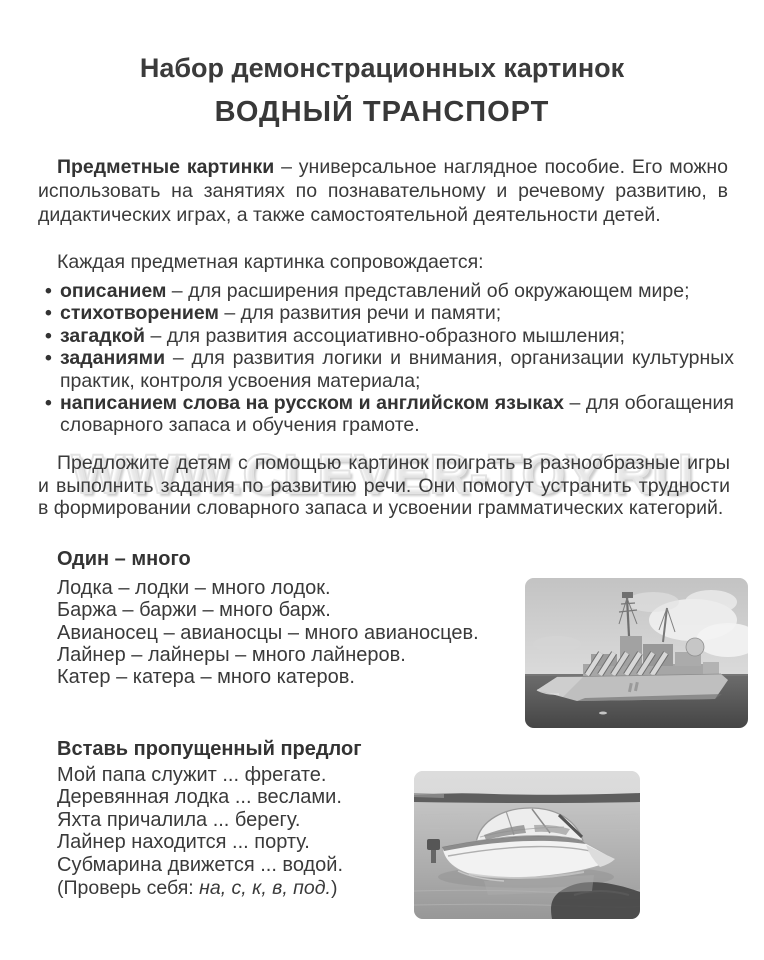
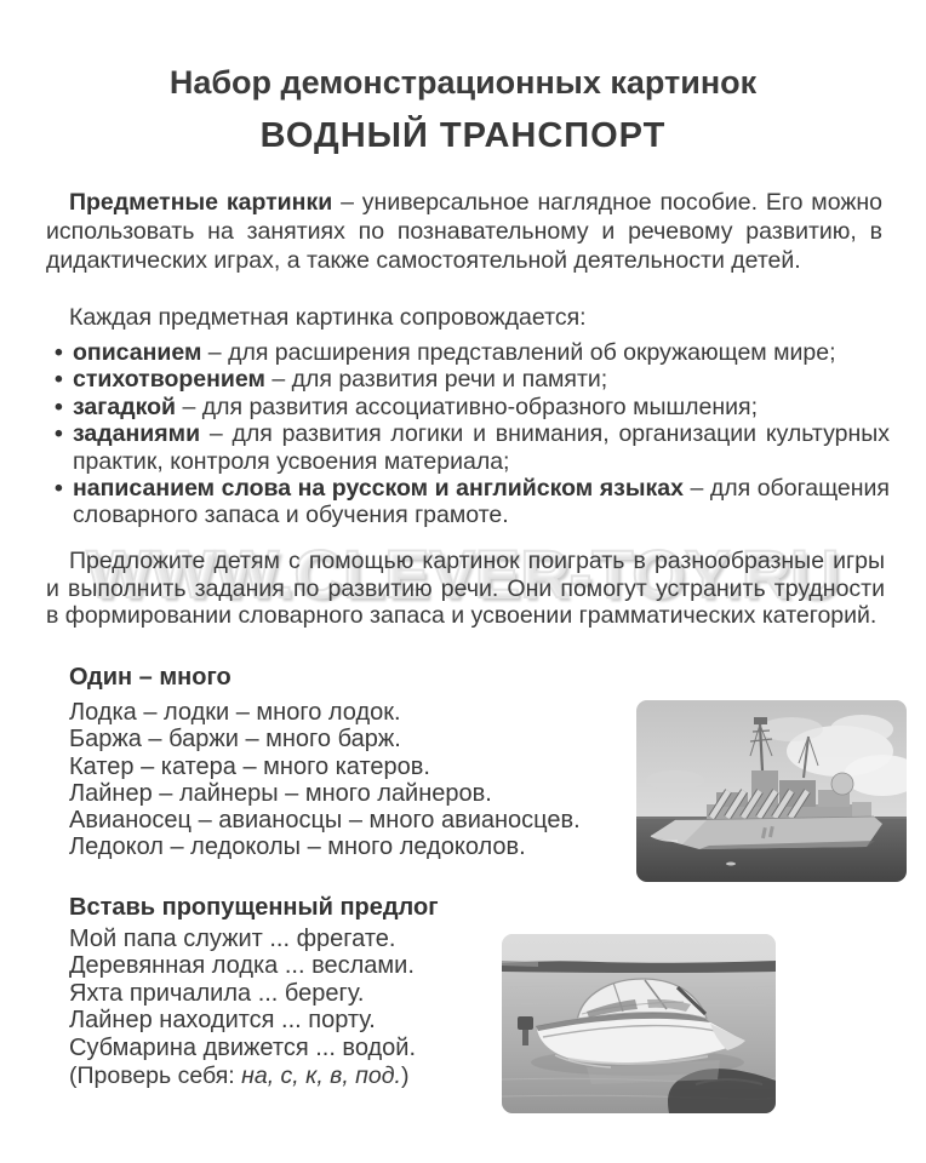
  Набор демонстрационных картинок
  ВОДНЫЙ ТРАНСПОРТ
  Предметные картинки – универсальное наглядное пособие. Его можно использовать на занятиях по познавательному и речевому развитию, в дидактических играх, а также самостоятельной деятельности детей.
  Каждая предметная картинка сопровождается:
  описанием – для расширения представлений об окружающем мире;
  стихотворением – для развития речи и памяти;
  загадкой – для развития ассоциативно-образного мышления;
  заданиями – для развития логики и внимания, организации культурных практик, контроля усвоения материала;
  написанием слова на русском и английском языках – для обогащения словарного запаса и обучения грамоте.
  WWW.CLEVER-TOY.RU
  Предложите детям с помощью картинок поиграть в разнообразные игры и выполнить задания по развитию речи. Они помогут устранить трудности в формировании словарного запаса и усвоении грамматических категорий.
  Один – много
  Лодка – лодки – много лодок.
  Баржа – баржи – много барж.
- Авианосец – авианосцы – много авианосцев.
+ Катер – катера – много катеров.
  Лайнер – лайнеры – много лайнеров.
- Катер – катера – много катеров.
+ Авианосец – авианосцы – много авианосцев.
+ Ледокол – ледоколы – много ледоколов.
  Вставь пропущенный предлог
  Мой папа служит ... фрегате.
  Деревянная лодка ... веслами.
  Яхта причалила ... берегу.
  Лайнер находится ... порту.
  Субмарина движется ... водой.
  (Проверь себя: на, с, к, в, под.)
